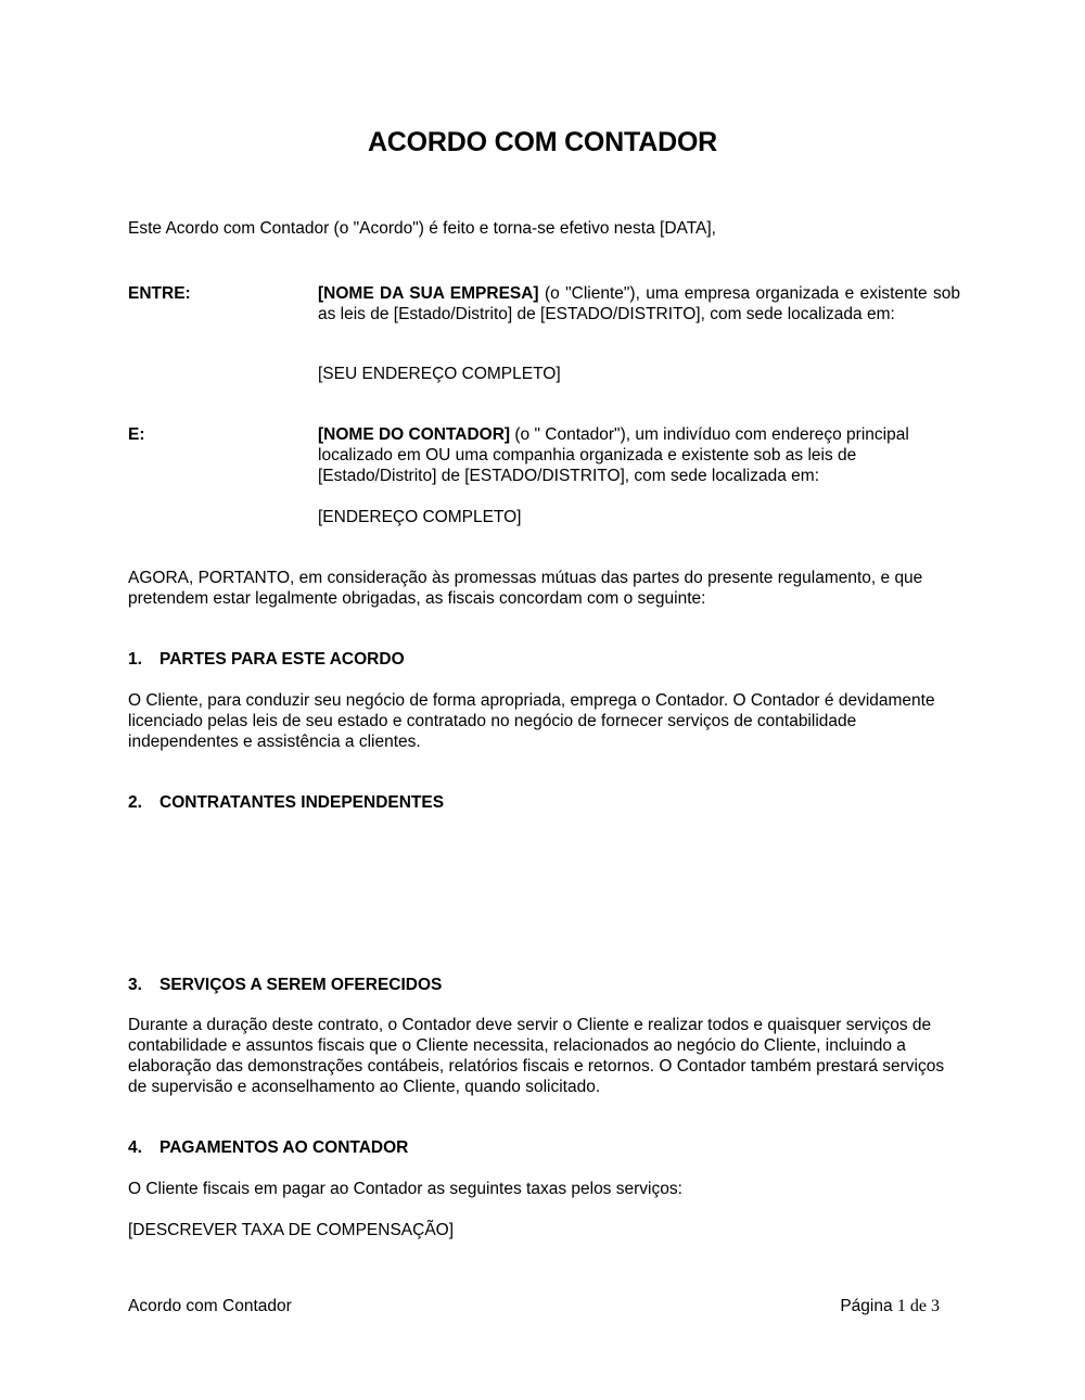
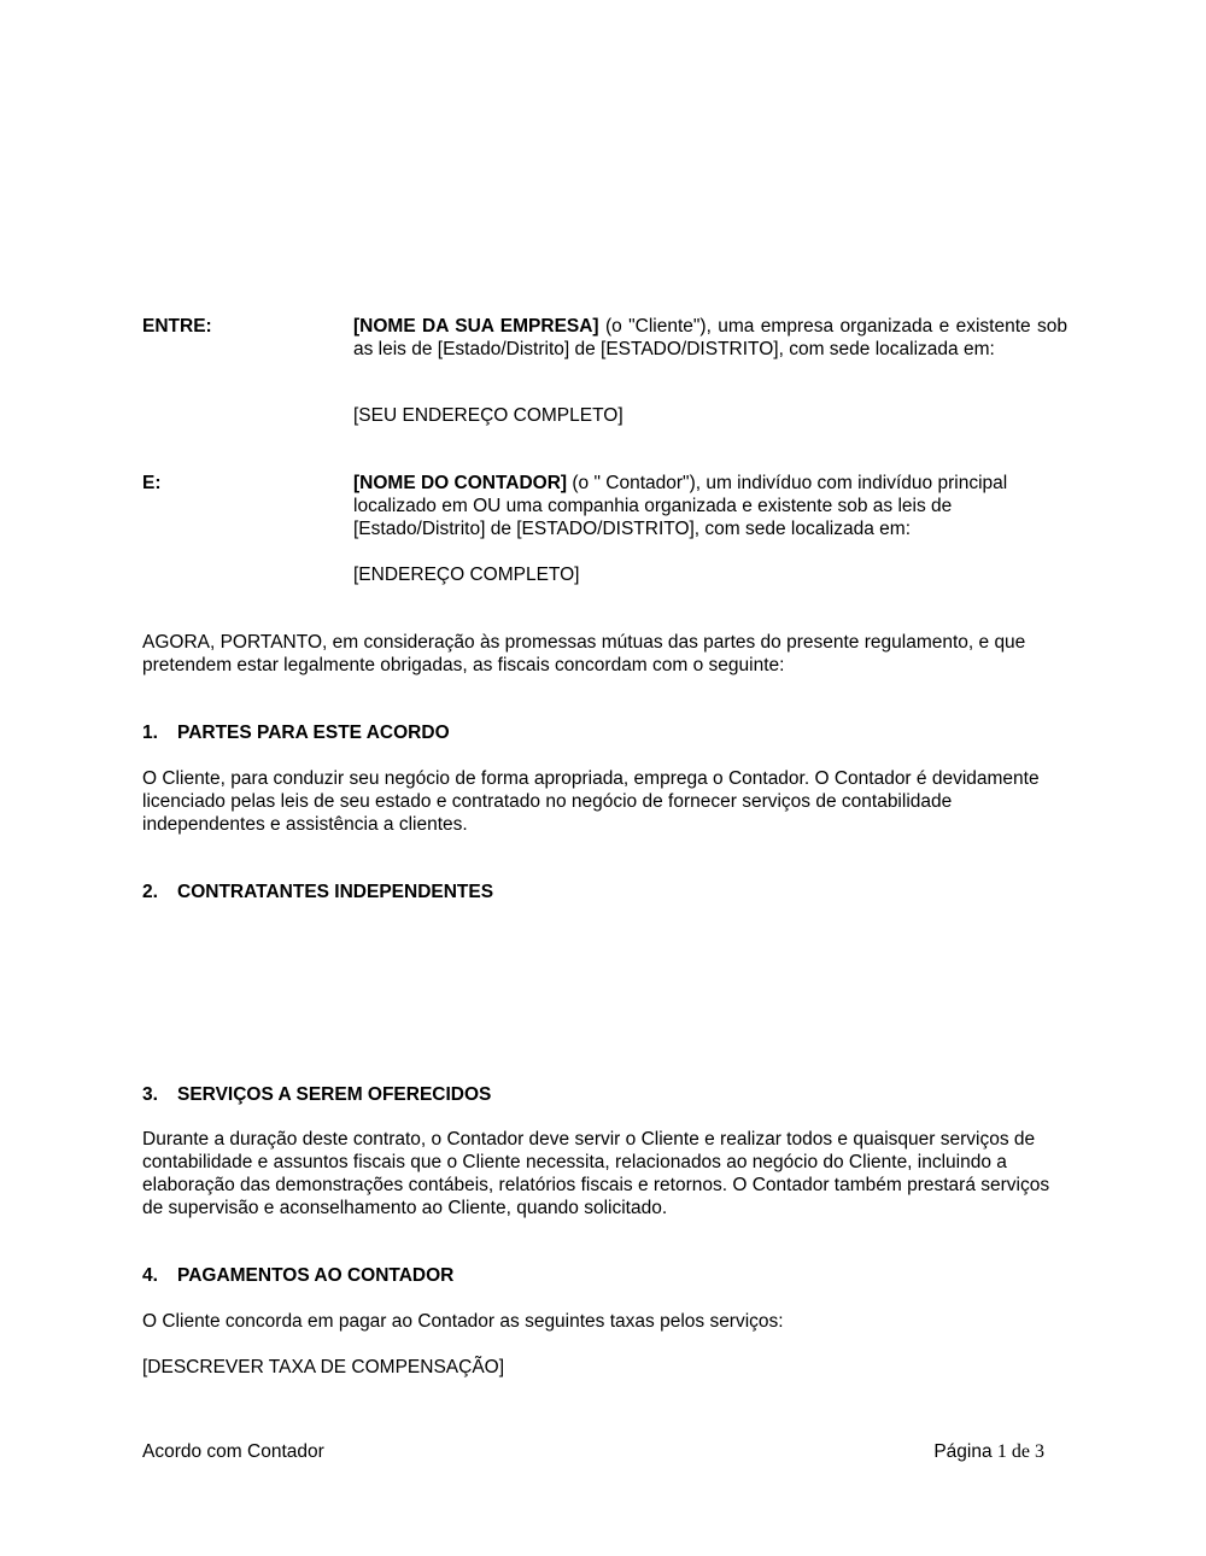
- ACORDO COM CONTADOR
- Este Acordo com Contador (o "Acordo") é feito e torna-se efetivo nesta [DATA],
  ENTRE:
  [NOME DA SUA EMPRESA] (o "Cliente"), uma empresa organizada e existente sob as leis de [Estado/Distrito] de [ESTADO/DISTRITO], com sede localizada em:
  [SEU ENDEREÇO COMPLETO]
  E:
- [NOME DO CONTADOR] (o " Contador"), um indivíduo com endereço principal localizado em OU uma companhia organizada e existente sob as leis de [Estado/Distrito] de [ESTADO/DISTRITO], com sede localizada em:
+ [NOME DO CONTADOR] (o " Contador"), um indivíduo com indivíduo principal localizado em OU uma companhia organizada e existente sob as leis de [Estado/Distrito] de [ESTADO/DISTRITO], com sede localizada em:
  [ENDEREÇO COMPLETO]
  AGORA, PORTANTO, em consideração às promessas mútuas das partes do presente regulamento, e que pretendem estar legalmente obrigadas, as fiscais concordam com o seguinte:
  1. PARTES PARA ESTE ACORDO
  O Cliente, para conduzir seu negócio de forma apropriada, emprega o Contador. O Contador é devidamente licenciado pelas leis de seu estado e contratado no negócio de fornecer serviços de contabilidade independentes e assistência a clientes.
  2. CONTRATANTES INDEPENDENTES
  3. SERVIÇOS A SEREM OFERECIDOS
  Durante a duração deste contrato, o Contador deve servir o Cliente e realizar todos e quaisquer serviços de contabilidade e assuntos fiscais que o Cliente necessita, relacionados ao negócio do Cliente, incluindo a elaboração das demonstrações contábeis, relatórios fiscais e retornos. O Contador também prestará serviços de supervisão e aconselhamento ao Cliente, quando solicitado.
  4. PAGAMENTOS AO CONTADOR
- O Cliente fiscais em pagar ao Contador as seguintes taxas pelos serviços:
+ O Cliente concorda em pagar ao Contador as seguintes taxas pelos serviços:
  [DESCREVER TAXA DE COMPENSAÇÃO]
  Acordo com Contador
  Página 1 de 3
